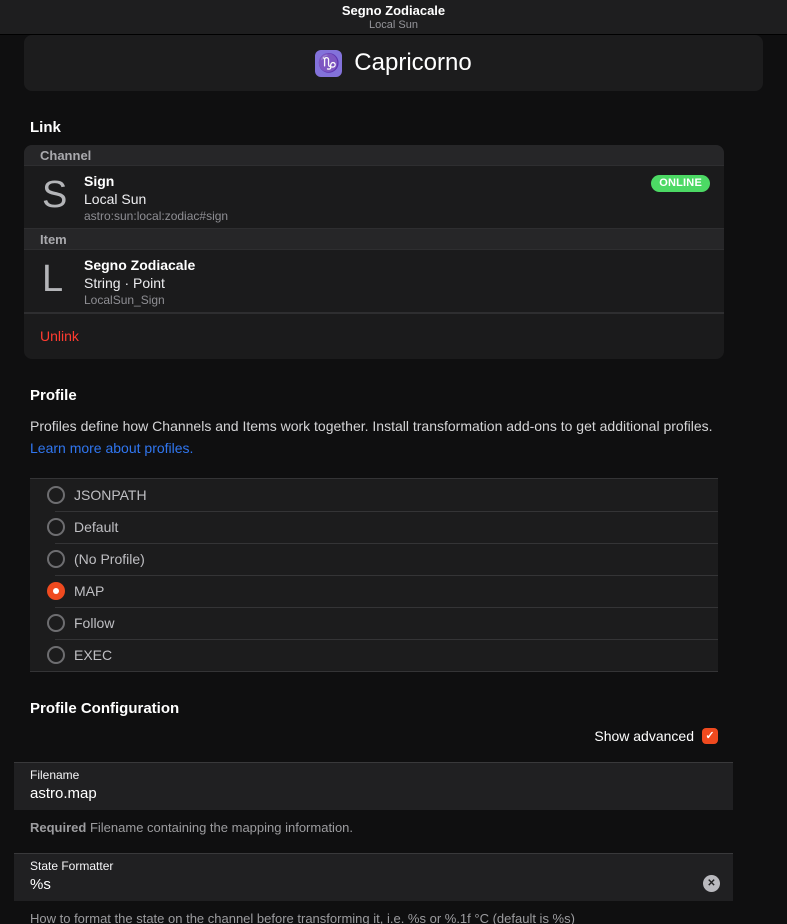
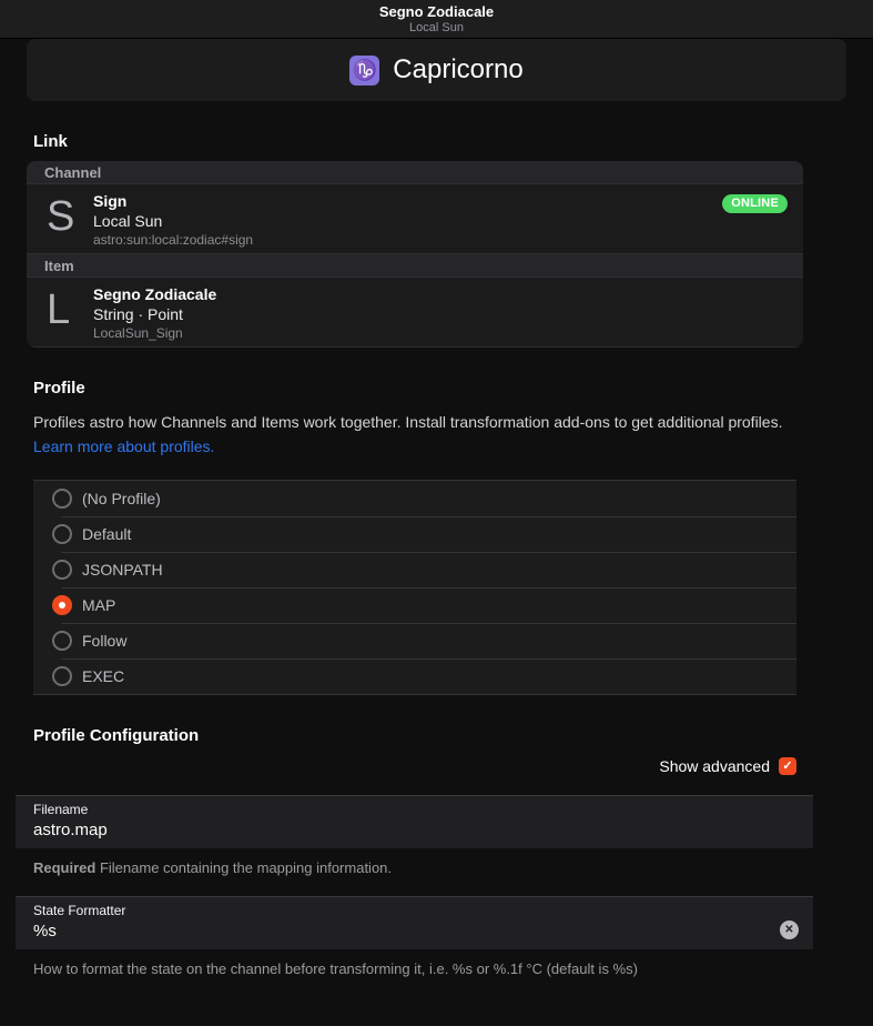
  Segno Zodiacale
  Local Sun
  ♑
  Capricorno
  Link
  Channel
  S
  Sign
  Local Sun
  astro:sun:local:zodiac#sign
  ONLINE
  Item
  L
  Segno Zodiacale
  String · Point
  LocalSun_Sign
- Unlink
  Profile
- Profiles define how Channels and Items work together. Install transformation add-ons to get additional profiles.
+ Profiles astro how Channels and Items work together. Install transformation add-ons to get additional profiles.
  Learn more about profiles.
- JSONPATH
+ (No Profile)
  Default
- (No Profile)
+ JSONPATH
  MAP
  Follow
  EXEC
  Profile Configuration
  Show advanced
  ✓
  Filename
  astro.map
  Required Filename containing the mapping information.
  State Formatter
  %s
  ✕
  How to format the state on the channel before transforming it, i.e. %s or %.1f °C (default is %s)
